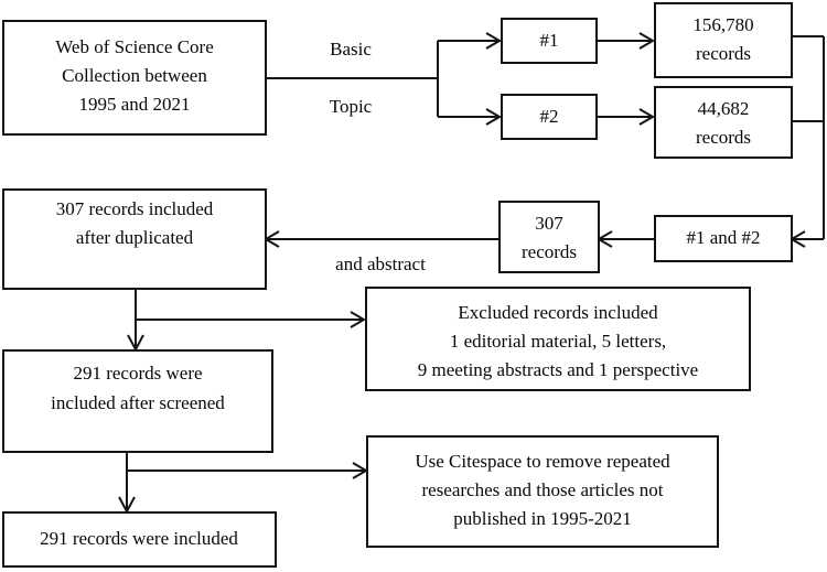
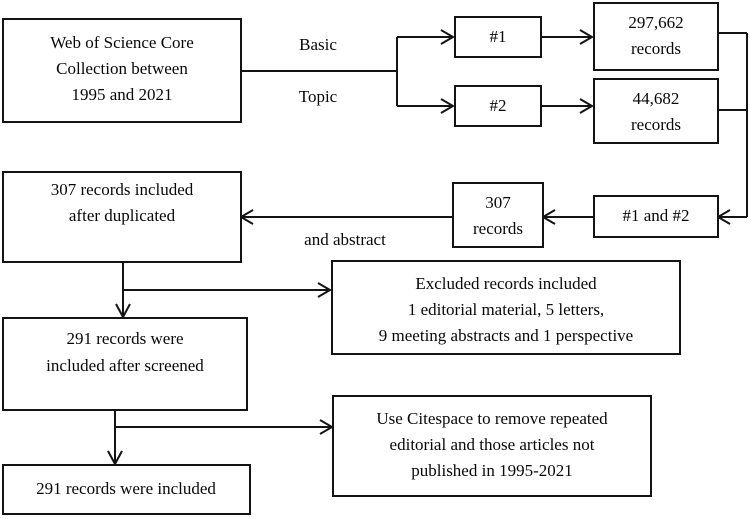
  Basic
  Topic
  and abstract
  Web of Science Core
  Collection between
  1995 and 2021
  #1
  #2
- 156,780
+ 297,662
  records
  44,682
  records
  #1 and #2
  307
  records
  307 records included
  after duplicated
  Excluded records included
  1 editorial material, 5 letters,
  9 meeting abstracts and 1 perspective
  291 records were
  included after screened
  Use Citespace to remove repeated
- researches and those articles not
+ editorial and those articles not
  published in 1995-2021
  291 records were included
